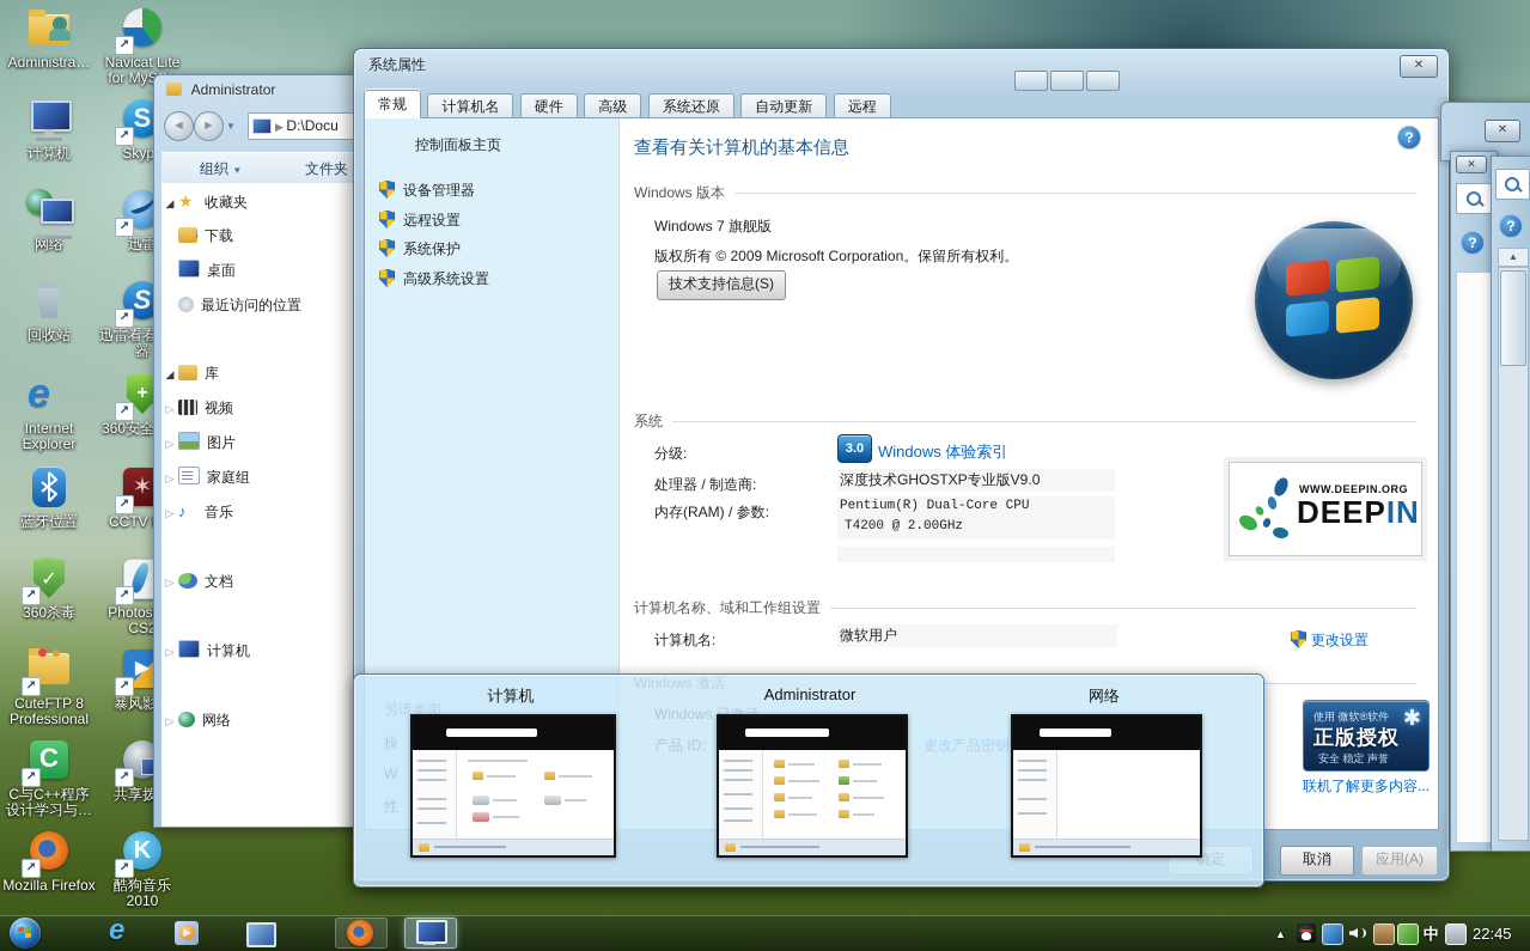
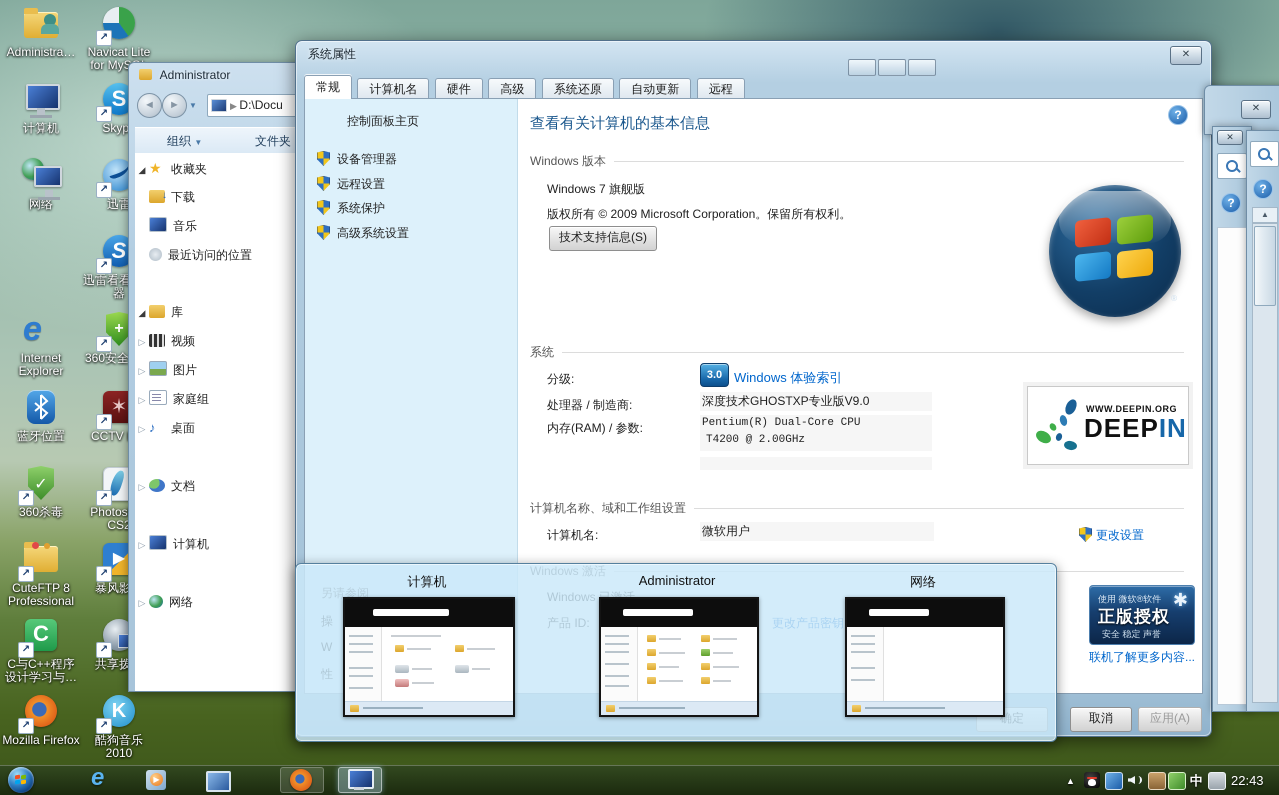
  Administra…
  ↗
  Navicat Lite for My
  计算机
  S
  ↗
  Skyp
  网络
  ↗
  迅雷
- 回收站
  S
  ↗
  迅雷看看器
  e
  Internet Explorer
  +
  ↗
  360安全
  蓝牙位置
  ✶
  ↗
  ✓
  ↗
  360杀毒
  ↗
  ↗
  CuteFTP 8 Professional
  ▶
  ↗
  暴风影
  C
  ↗
  C与C++程序设计学习与…
  ↗
  共享拨
  ↗
  Mozilla Firefox
  K
  ↗
  酷狗音乐 2010
  Administrator
  ◄
  ►
  ▼
  ▶ D:\Docu
  组织 ▼
  文件夹
  ◢ ★ 收藏夹
  下载
- 桌面
+ 音乐
  最近访问的位置
  ◢ 库
  ▷ 视频
  ▷ 图片
  ▷ 家庭组
- ▷ ♪ 音乐
+ ▷ ♪ 桌面
  ▷ 文档
  ▷ 计算机
  ▷ 网络
  ✕
  ✕
  ?
  ?
  ▲
  系统属性
  ✕
  常规 计算机名 硬件 高级 系统还原 自动更新 远程
  控制面板主页
  设备管理器
  远程设置
  系统保护
  高级系统设置
  另请参阅
  操
  W
  性
  ?
  查看有关计算机的基本信息
  Windows 版本
  Windows 7 旗舰版
  版权所有 © 2009 Microsoft Corporation。保留所有权利。
  技术支持信息(S)
  ®
  系统
  分级:
  3.0
  Windows 体验索引
  处理器 / 制造商:
  深度技术GHOSTXP专业版V9.0
  内存(RAM) / 参数:
  Pentium(R) Dual-Core CPU
  T4200 @ 2.00GHz
  WWW.DEEPIN.ORG
  DEEPIN
  计算机名称、域和工作组设置
  计算机名:
  微软用户
  更改设置
  Windows 激活
  Windows
  产品 ID:
  更改产品密钥
  ✱
  使用 微软®软件
  正版授权
  安全 稳定 声誉
  联机了解更多内容...
  确定
  取消
  应用(A)
  计算机
  Administrator
  网络
  e
  ▶
  ▲
  中
- 22:45
+ 22:43
